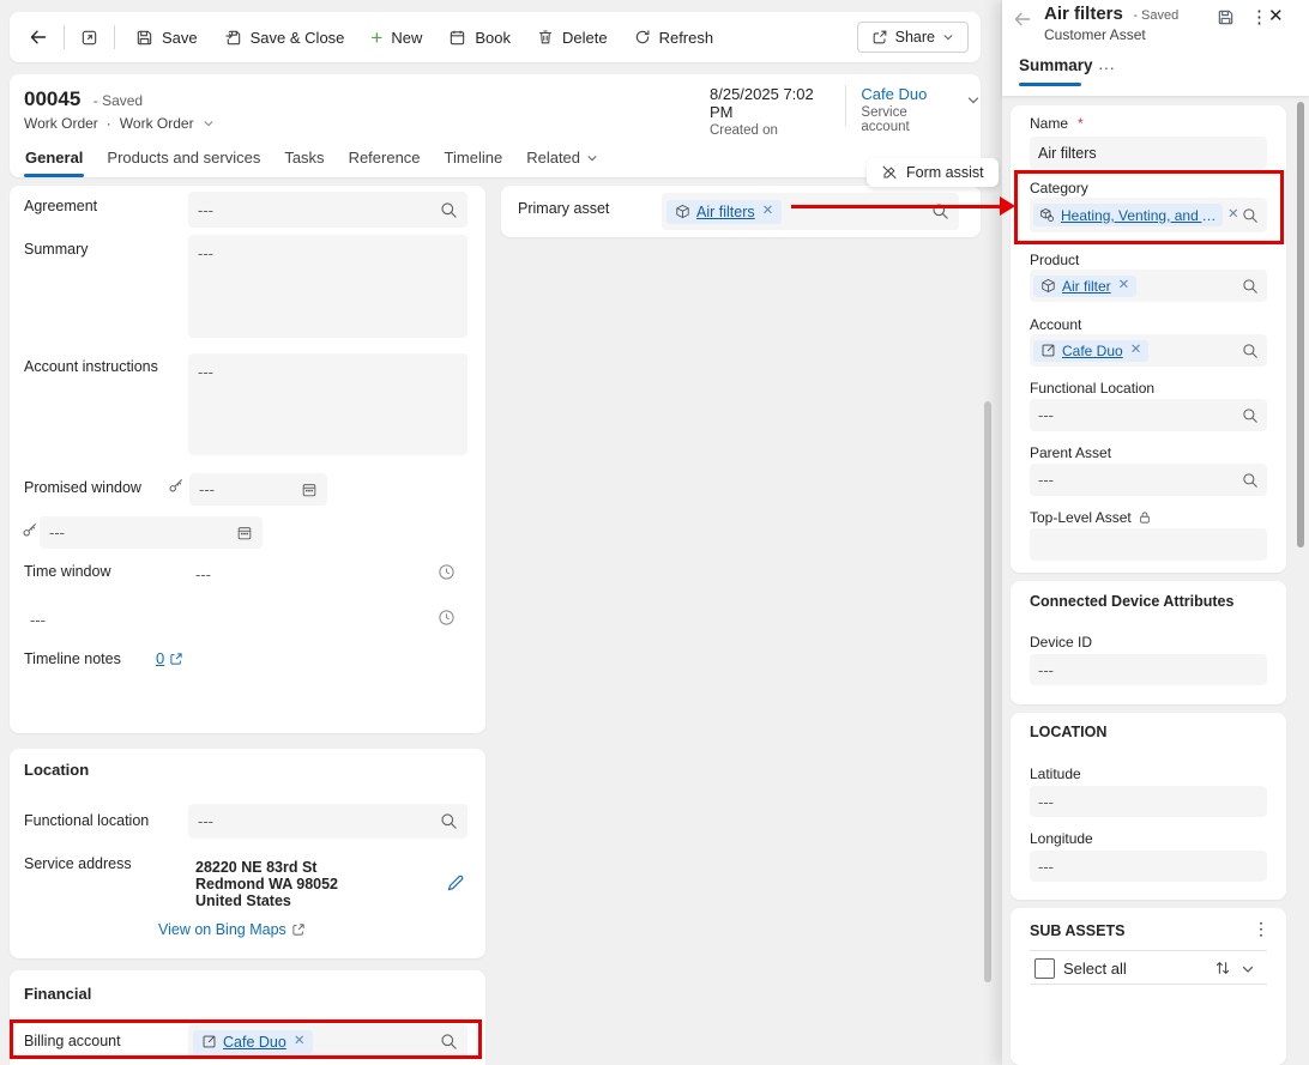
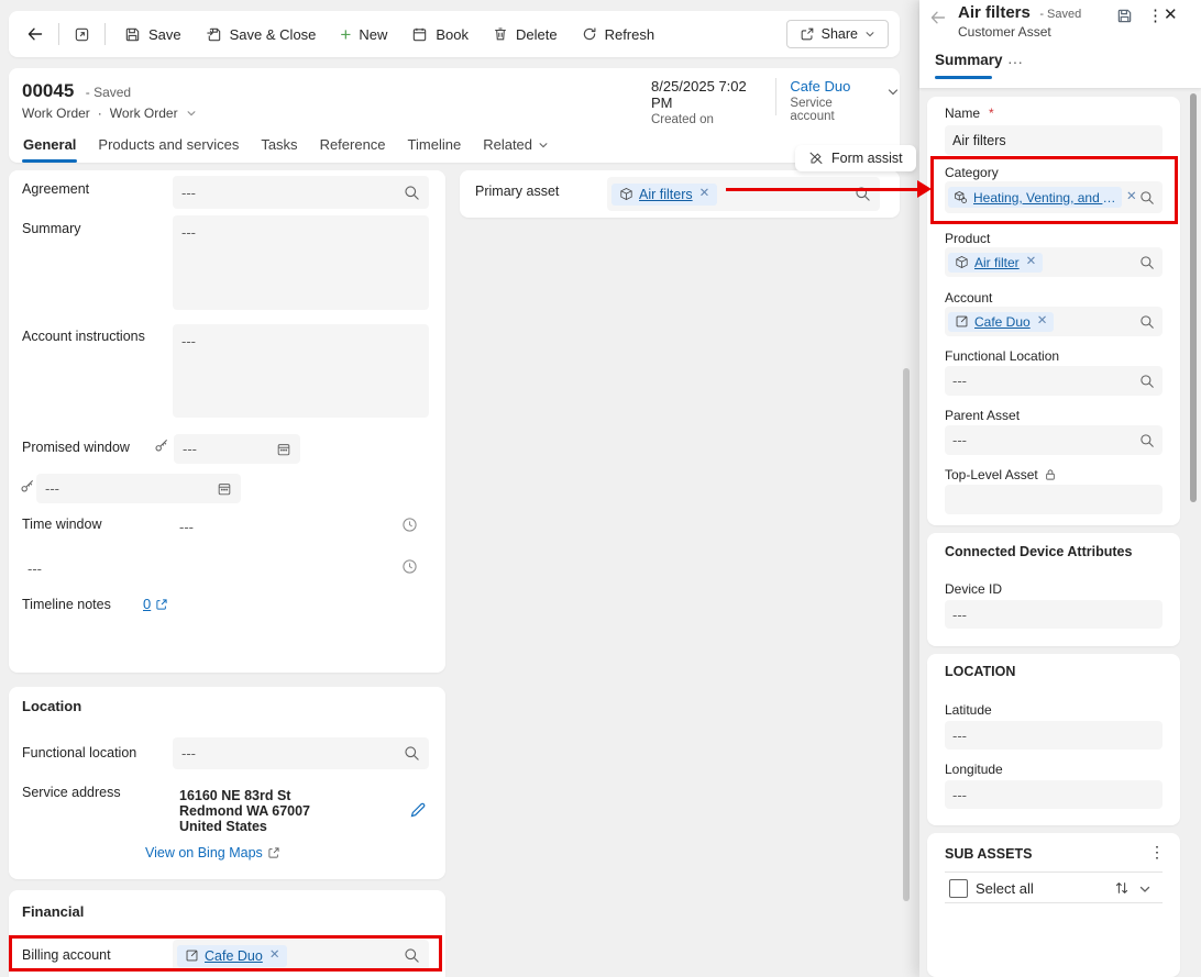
  Save
  Save & Close
  +
  New
  Book
  Delete
  Refresh
  Share
  00045 - Saved
  Work Order
  ·
  Work Order
  General
  Products and services
  Tasks
  Reference
  Timeline
  Related
  8/25/2025 7:02 PM
  Created on
  Cafe Duo
  Service account
  Form assist
  Agreement
  ---
  Summary
  ---
  Account instructions
  ---
  Promised window
  ---
  ---
  Time window
  ---
  ---
  Timeline notes
  0
  Primary asset
  Air filters
  ✕
  Location
  Functional location
  ---
  Service address
- 28220 NE 83rd St
+ 16160 NE 83rd St
- Redmond WA 98052
+ Redmond WA 67007
  United States
  View on Bing Maps
  Financial
  Billing account
  Cafe Duo
  ✕
  Air filters - Saved
  Customer Asset
  ⋮
  ✕
  Summary
  ···
  Name
  *
  Air filters
  Category
  Heating, Venting, and Ai
  ✕
  Product
  Air filter
  ✕
  Account
  Cafe Duo
  ✕
  Functional Location
  ---
  Parent Asset
  ---
  Top-Level Asset
  Connected Device Attributes
  Device ID
  ---
  LOCATION
  Latitude
  ---
  Longitude
  ---
  SUB ASSETS
  ⋮
  Select all
